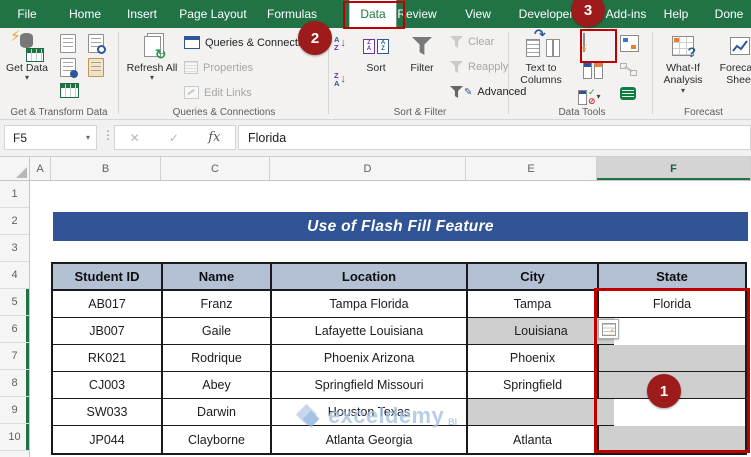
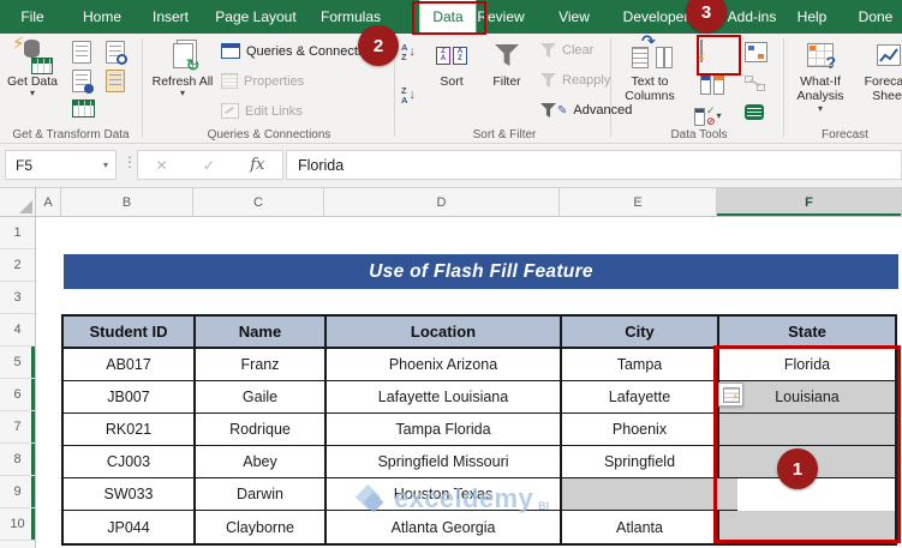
  File
  Home
  Insert
  Page Layout
  Formulas
  Data
  Review
  View
  Develope
  Add-ins
  Help
  Done
  ⚡
  Get Data
  ▾
  Get & Transform Data
  ↻
  Refresh All
  ▾
  Queries & Connect
  Properties
  Edit Links
  Queries & Connections
  A
  Z
  ↓
  Z
  A
  ↓
  Sort
  Filter
  Clear
  Reapply
  ✎
  Advanced
  Sort & Filter
  ↷
  Text to Columns
  ⚡
  ✓
  ⊘
  ▾
  Data Tools
  ?
  What-If Analysis
  ▾
  Foreca Shee
  Forecast
  F5
  ▾
  ⋮
  ✕
  ✓
  fx
  Florida
  A
  B
  C
  D
  E
  F
  1
  2
  3
  4
  5
  6
  7
  8
  9
  10
  Use of Flash Fill Feature
  Student ID
  Name
  Location
  City
  State
  AB017
  Franz
- Tampa Florida
+ Phoenix Arizona
  Tampa
  Florida
  JB007
  Gaile
  Lafayette Louisiana
+ Lafayette
  Louisiana
  RK021
  Rodrique
- Phoenix Arizona
+ Tampa Florida
  Phoenix
  CJ003
  Abey
  Springfield Missouri
  Springfield
  SW033
  Darwin
  Houston Texas
  JP044
  Clayborne
  Atlanta Georgia
  Atlanta
  ⚡
  exceldemy
  BI
  2
  3
  1
